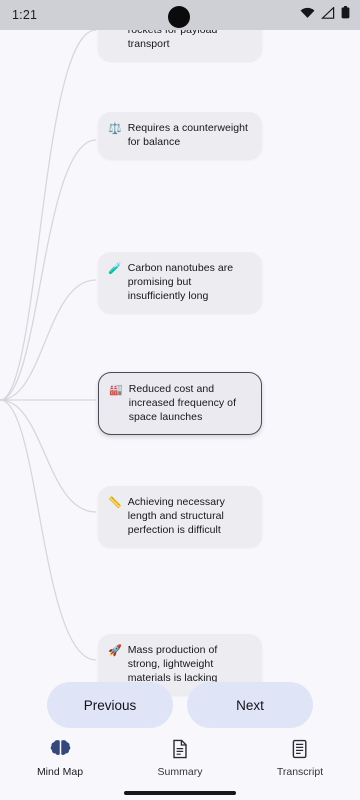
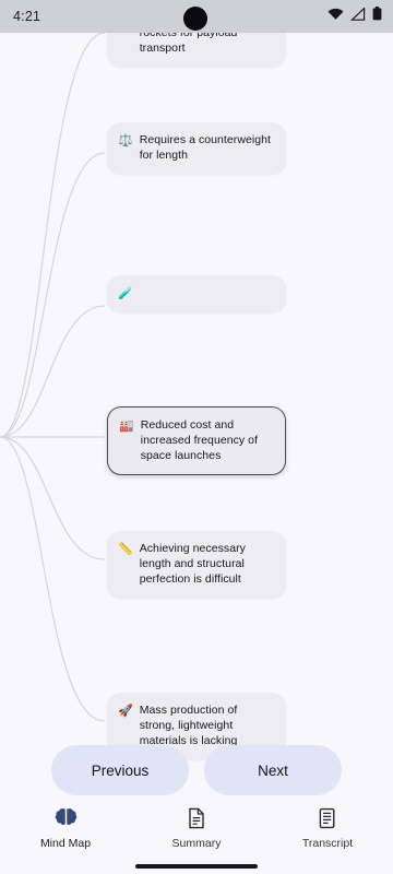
- 1:21
+ 4:21
  ⚖️
- Requires a counterweight for balance
+ Requires a counterweight for length
  🧪
- Carbon nanotubes are promising but insufficiently long
  🏭
  Reduced cost and increased frequency of space launches
  📏
  Achieving necessary length and structural perfection is difficult
  🚀
  Mass production of strong, lightweight materials is lacking
  Previous
  Next
  Mind Map
  Summary
  Transcript
